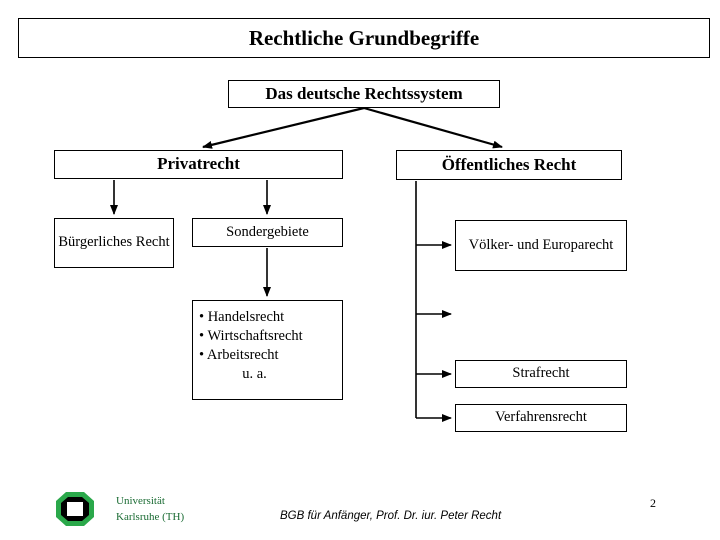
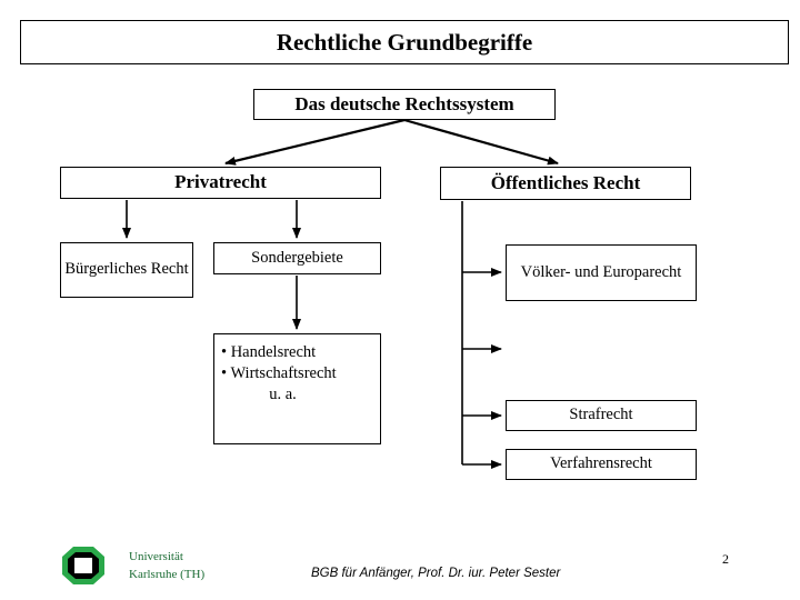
  Rechtliche Grundbegriffe
  Das deutsche Rechtssystem
  Privatrecht
  Öffentliches Recht
  Bürgerliches Recht
  Sondergebiete
  • Handelsrecht
  • Wirtschaftsrecht
- • Arbeitsrecht
  u. a.
  Völker- und Europarecht
  Strafrecht
  Verfahrensrecht
  Universität
  Karlsruhe (TH)
- BGB für Anfänger, Prof. Dr. iur. Peter Recht
+ BGB für Anfänger, Prof. Dr. iur. Peter Sester
  2
